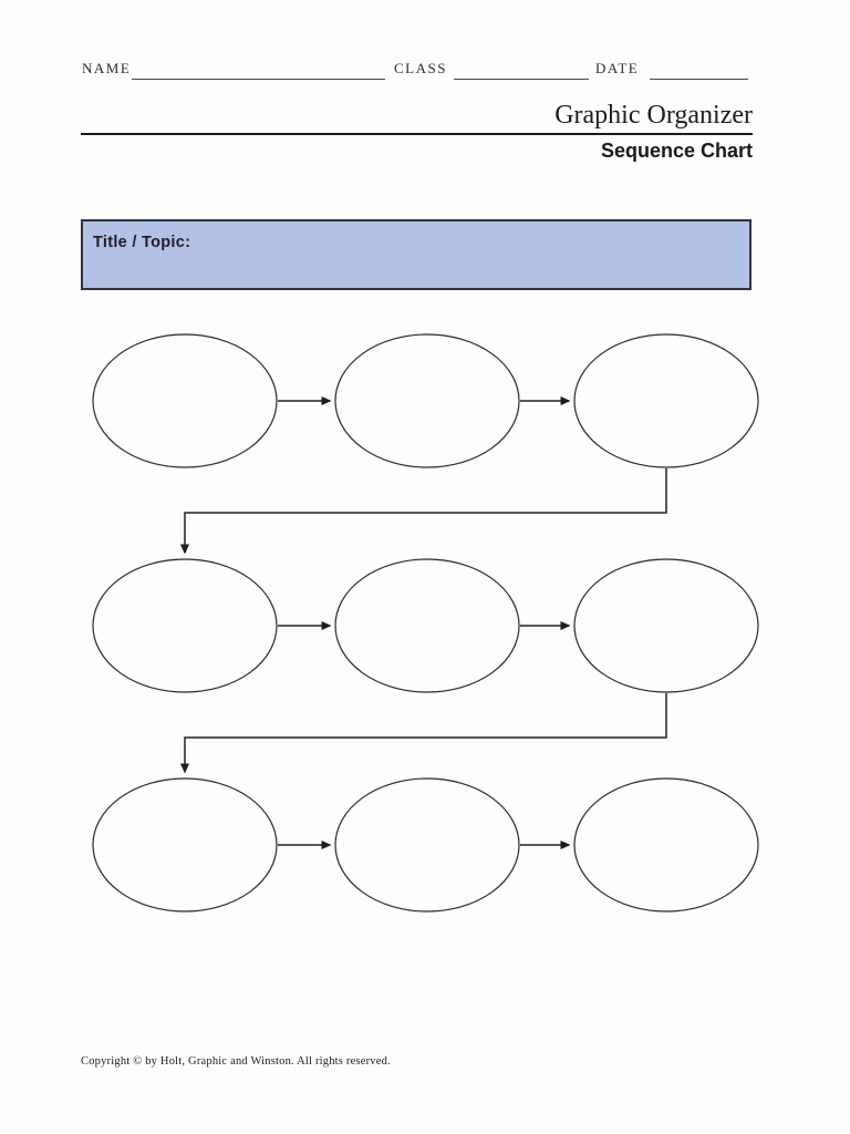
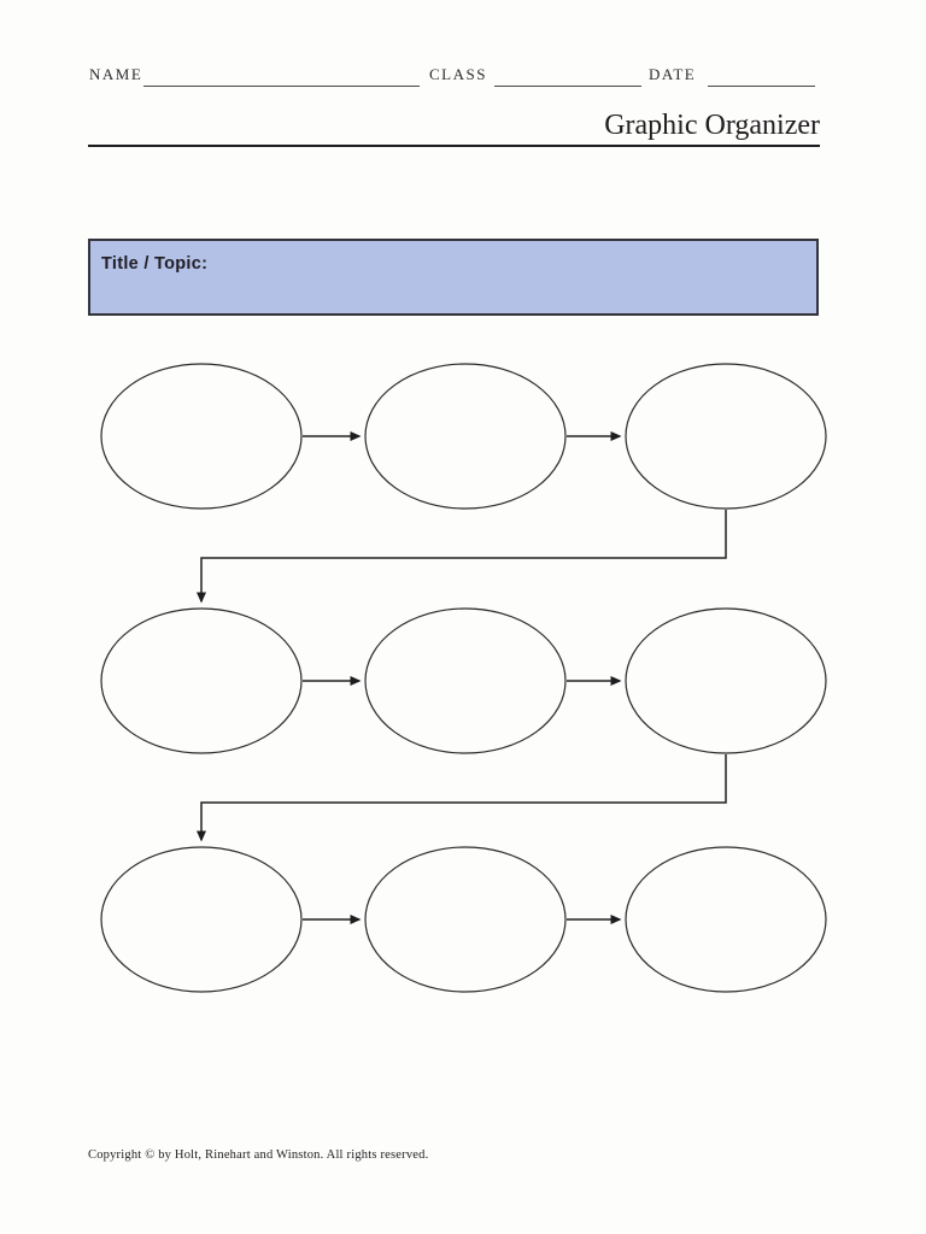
  NAME
  CLASS
  DATE
  Graphic Organizer
- Sequence Chart
  Title / Topic:
- Copyright © by Holt, Graphic and Winston. All rights reserved.
+ Copyright © by Holt, Rinehart and Winston. All rights reserved.
